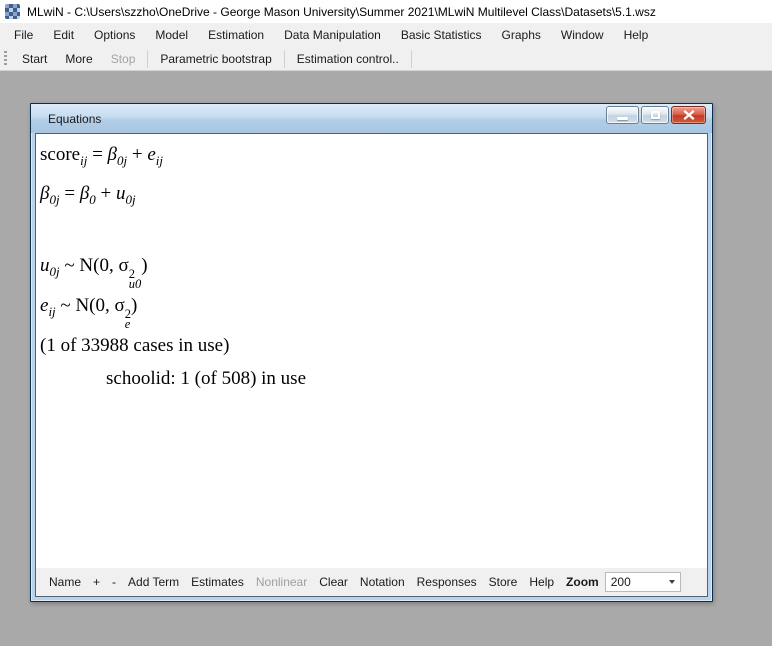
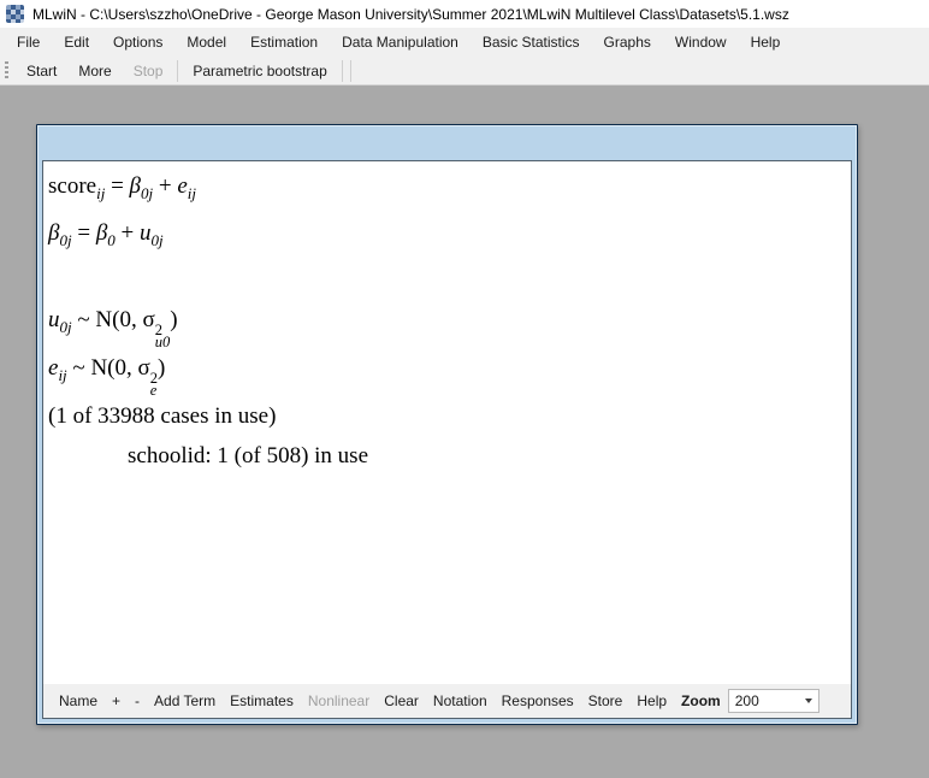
  MLwiN - C:\Users\szzho\OneDrive - George Mason University\Summer 2021\MLwiN Multilevel Class\Datasets\5.1.wsz
  File
  Edit
  Options
  Model
  Estimation
  Data Manipulation
  Basic Statistics
  Graphs
  Window
  Help
  Start
  More
  Stop
  Parametric bootstrap
- Estimation control..
- Equations
  scoreij = β0j + eij
  β0j = β0 + u0j
  u0j ~ N(0, σ
  2
  u0
  )
  eij ~ N(0, σ
  2
  e
  )
  (1 of 33988 cases in use)
  schoolid: 1 (of 508) in use
  Name
  +
  -
  Add Term
  Estimates
  Nonlinear
  Clear
  Notation
  Responses
  Store
  Help
  Zoom
  200
